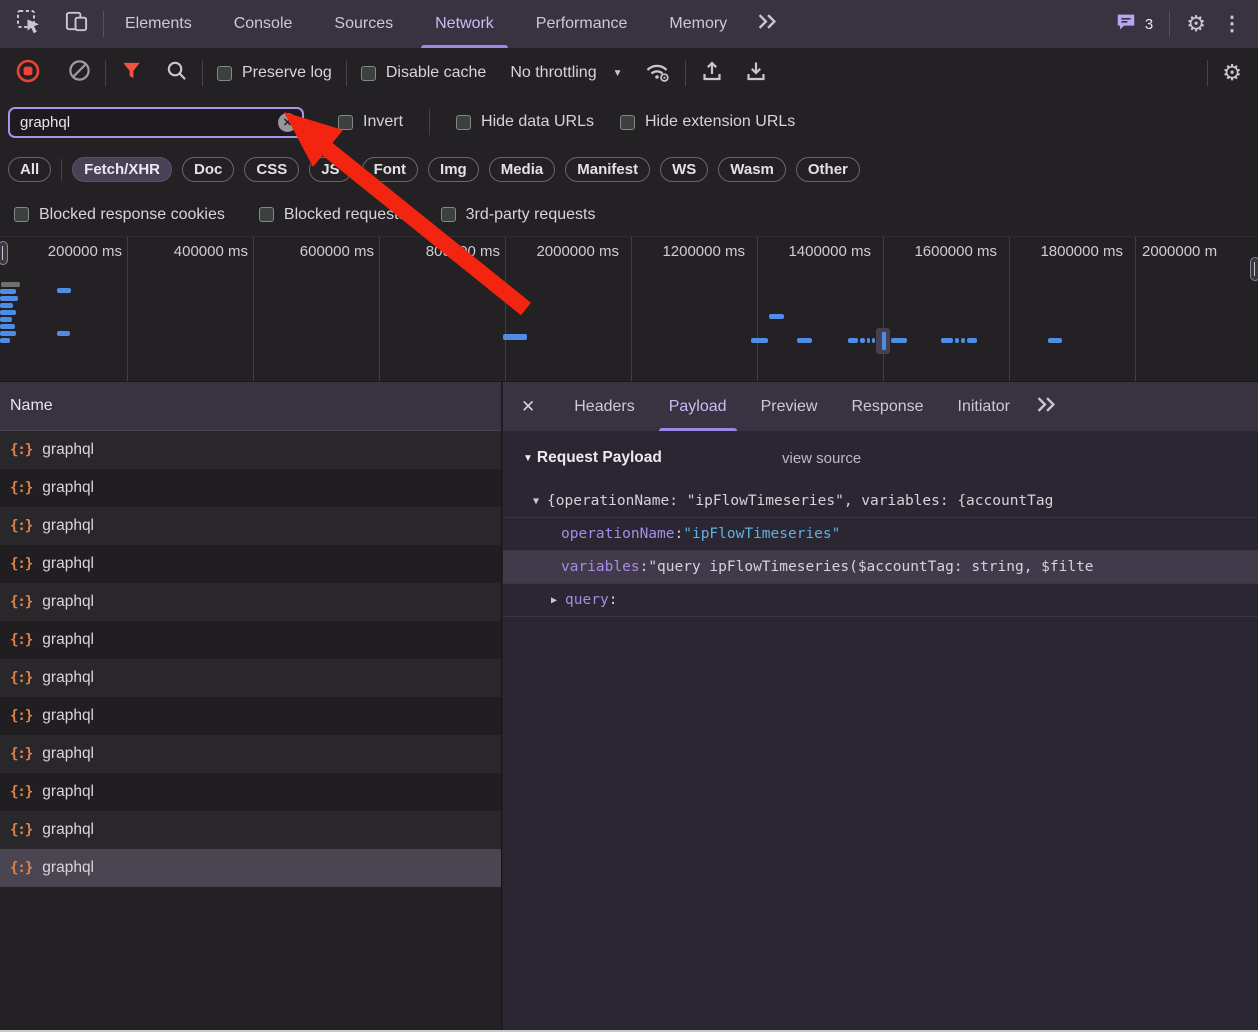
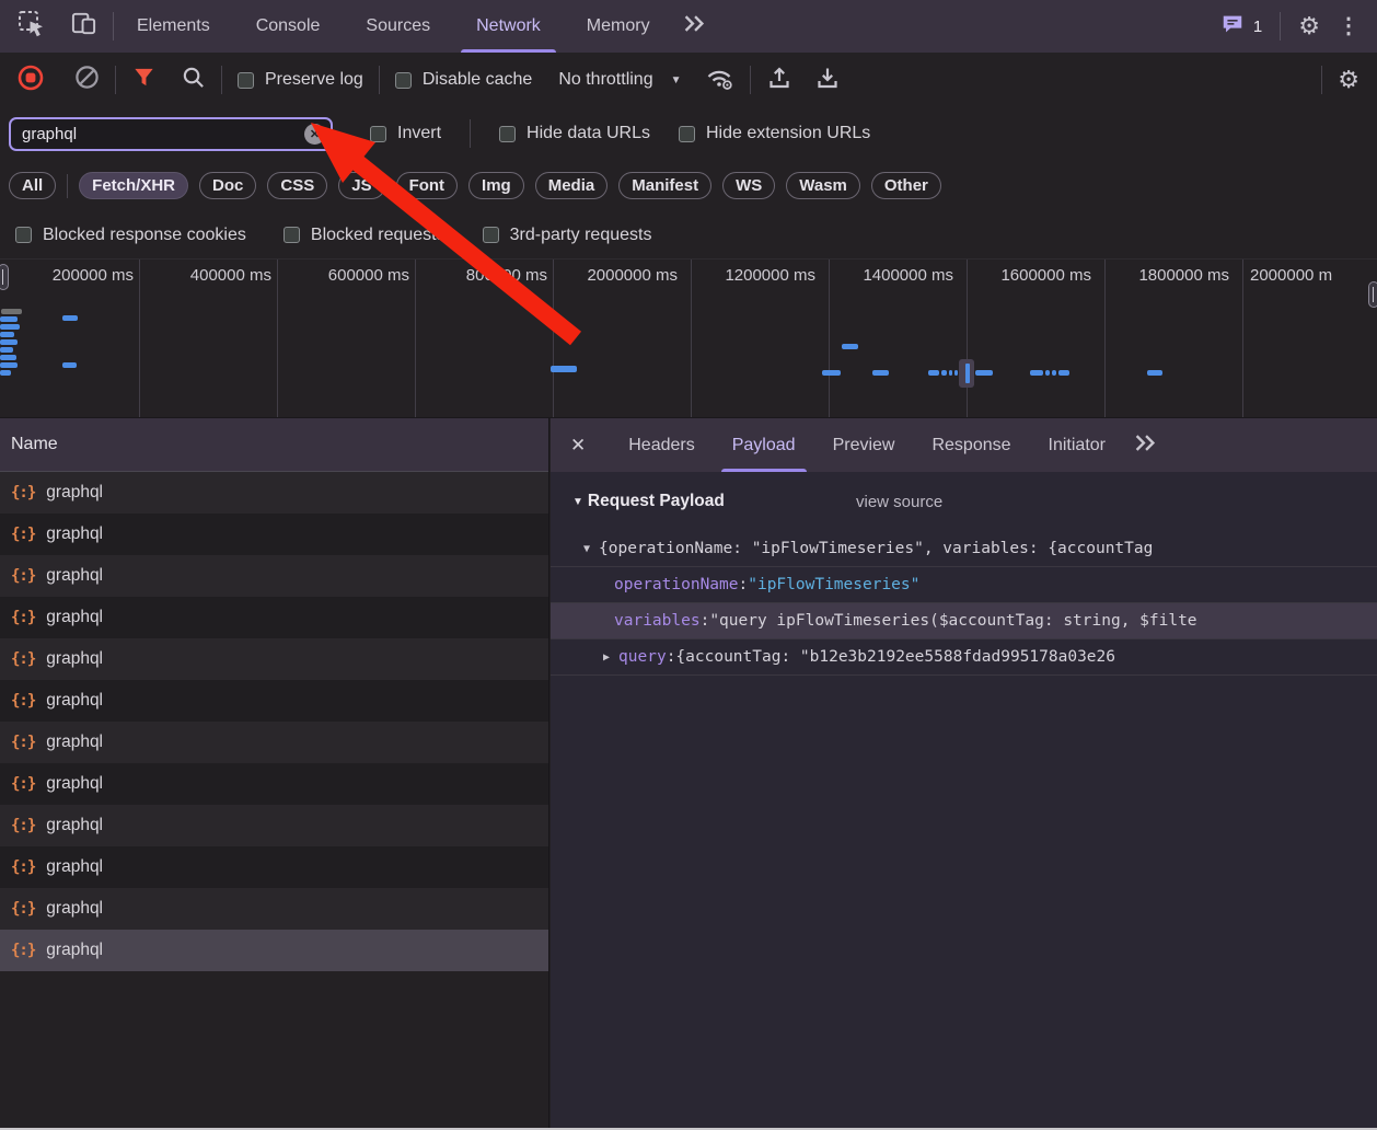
  Elements
  Console
  Sources
  Network
- Performance
  Memory
- 3
+ 1
  ⚙
  ⋮
  Preserve log
  Disable cache
  No throttling
  ▼
  ⚙
  graphql
  ✕
  Invert
  Hide data URLs
  Hide extension URLs
  All
  Fetch/XHR
  Doc
  CSS
  JS
  Font
  Img
  Media
  Manifest
  WS
  Wasm
  Other
  Blocked response cookies
  Blocked reques
  3rd-party requests
  200000 ms
  400000 ms
  600000 ms
  2000000 ms
  1200000 ms
  1400000 ms
  1600000 ms
  1800000 ms
  2000000 m
  Name
  {:}
  graphql
  {:}
  graphql
  {:}
  graphql
  {:}
  graphql
  {:}
  graphql
  {:}
  graphql
  {:}
  graphql
  {:}
  graphql
  {:}
  graphql
  {:}
  graphql
  {:}
  graphql
  {:}
  graphql
  ✕
  Headers
  Payload
  Preview
  Response
  Initiator
  ▼
  Request Payload
  view source
  ▼
  {operationName: "ipFlowTimeseries", variables: {accountTag
  operationName
  :
  "ipFlowTimeseries"
  variables
  :
  "query ipFlowTimeseries($accountTag: string, $filte
  ▶
  query
  :
+ {accountTag: "b12e3b2192ee5588fdad995178a03e26
